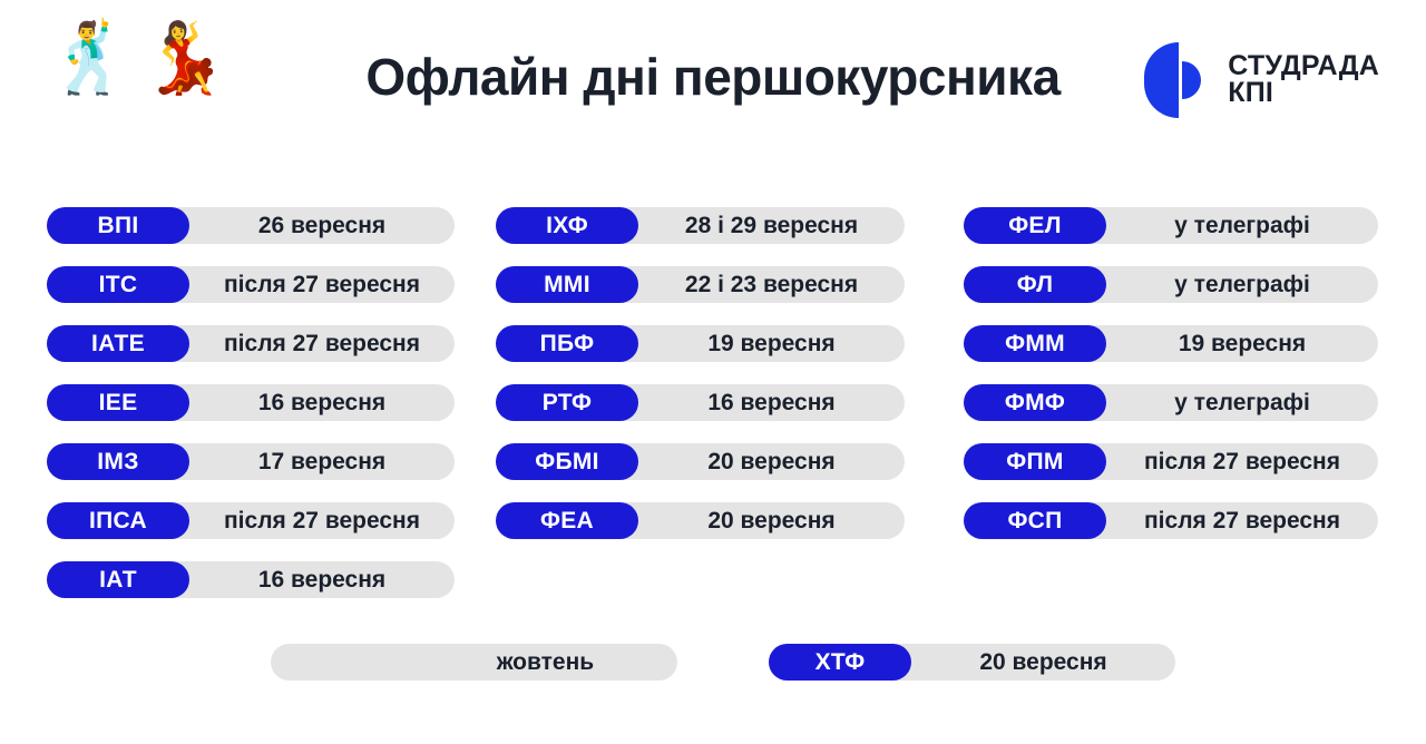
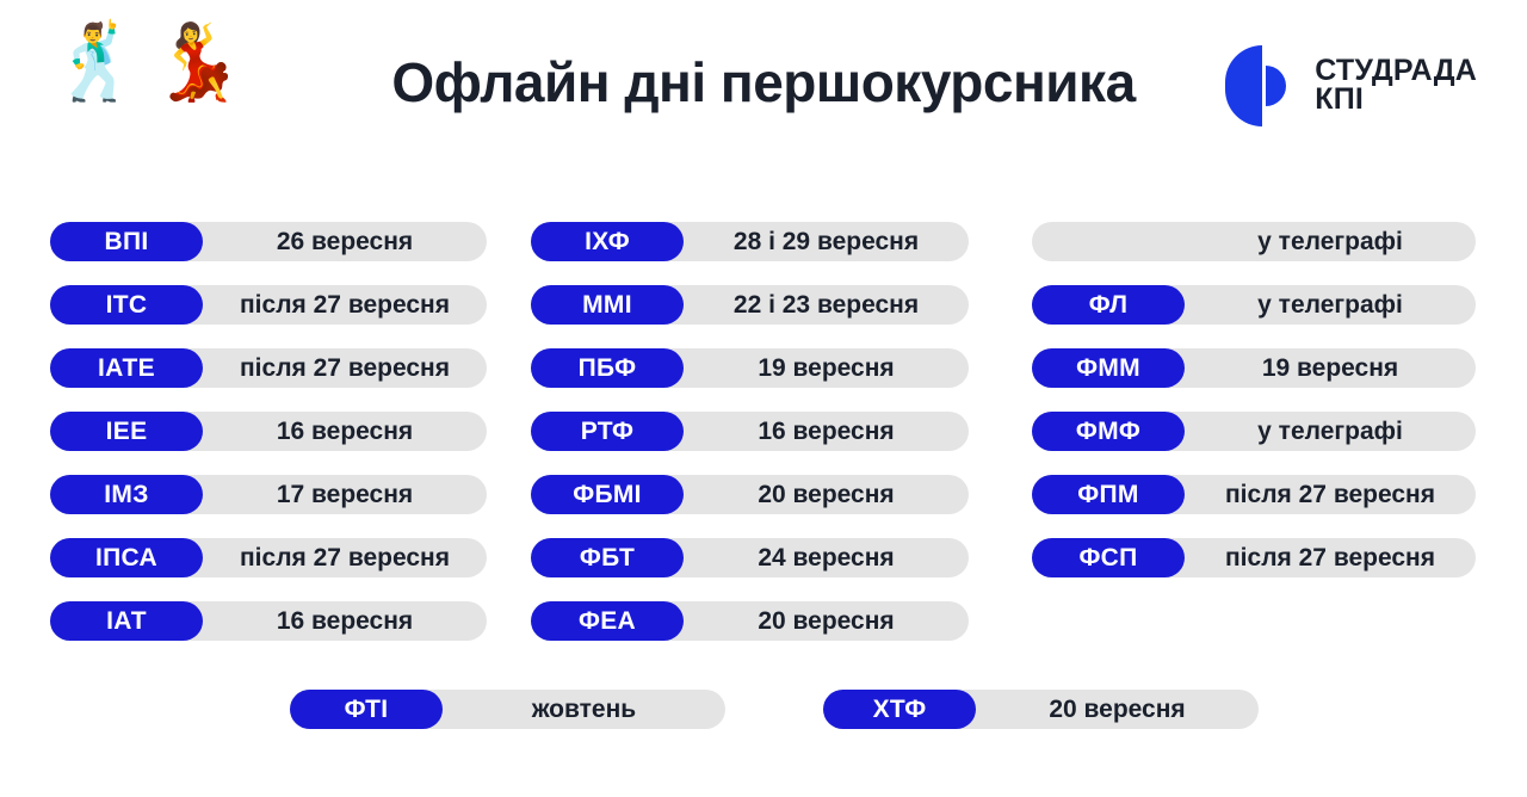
  🕺
  💃
  Офлайн дні першокурсника
  СТУДРАДА
  КПІ
  ВПІ
  26 вересня
  ІТС
  після 27 вересня
  ІАТЕ
  після 27 вересня
  ІЕЕ
  16 вересня
  ІМЗ
  17 вересня
  ІПСА
  після 27 вересня
  ІАТ
  16 вересня
  ІХФ
  28 і 29 вересня
  ММІ
  22 і 23 вересня
  ПБФ
  19 вересня
  РТФ
  16 вересня
  ФБМІ
  20 вересня
+ ФБТ
+ 24 вересня
  ФЕА
  20 вересня
- ФЕЛ
  у телеграфі
  ФЛ
  у телеграфі
  ФММ
  19 вересня
  ФМФ
  у телеграфі
  ФПМ
  після 27 вересня
  ФСП
  після 27 вересня
+ ФТІ
  жовтень
  ХТФ
  20 вересня
